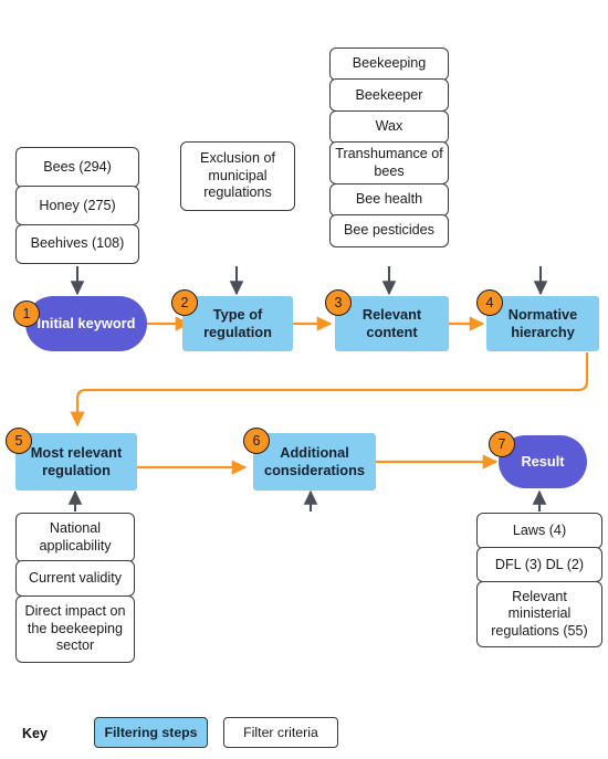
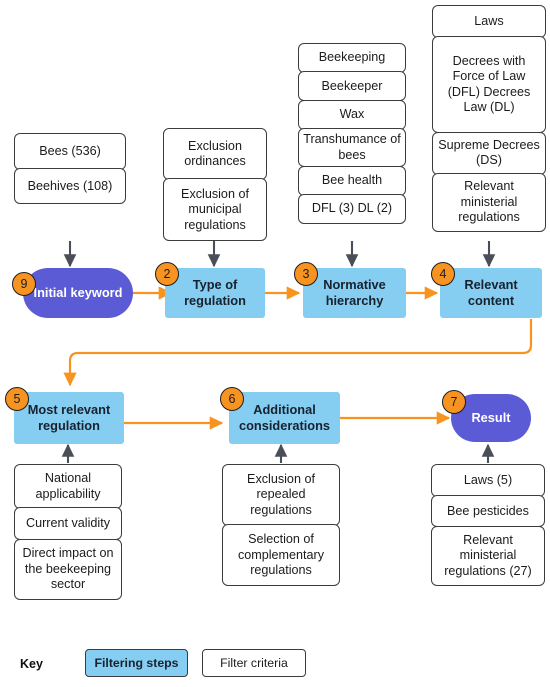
- Bees (294)
+ Bees (536)
- Honey (275)
  Beehives (108)
+ Exclusion ordinances
  Exclusion of municipal regulations
  Beekeeping
  Beekeeper
  Wax
  Transhumance of bees
  Bee health
- Bee pesticides
+ DFL (3) DL (2)
+ Laws
+ Decrees with Force of Law (DFL) Decrees Law (DL)
+ Supreme Decrees (DS)
+ Relevant ministerial regulations
  National applicability
  Current validity
  Direct impact on the beekeeping sector
+ Exclusion of repealed regulations
+ Selection of complementary regulations
- Laws (4)
+ Laws (5)
- DFL (3) DL (2)
+ Bee pesticides
- Relevant ministerial regulations (55)
+ Relevant ministerial regulations (27)
  Initial keyword
- 1
+ 9
  Type of regulation
  2
- Relevant content
+ Normative hierarchy
  3
- Normative hierarchy
+ Relevant content
  4
  Most relevant regulation
  5
  Additional considerations
  6
  Result
  7
  Key
  Filtering steps
  Filter criteria
